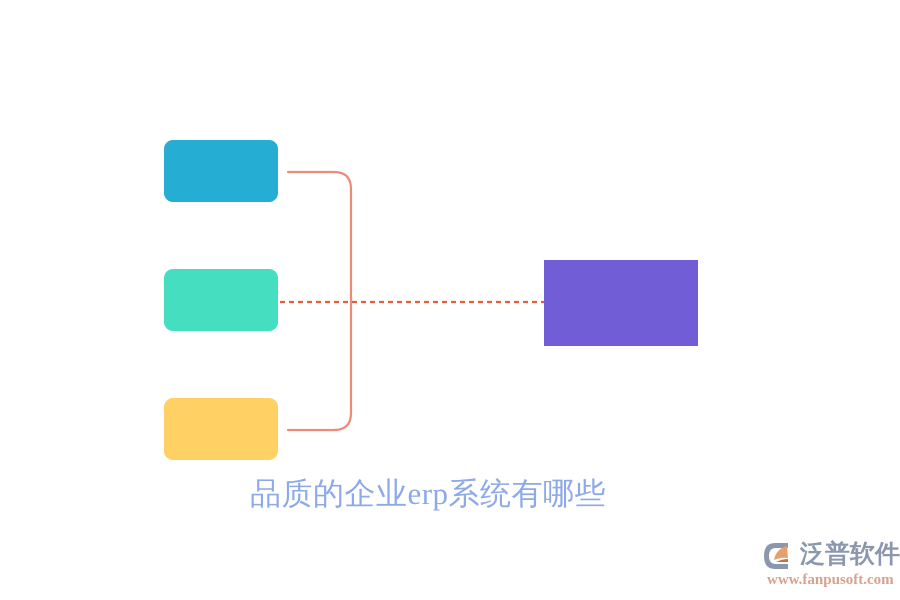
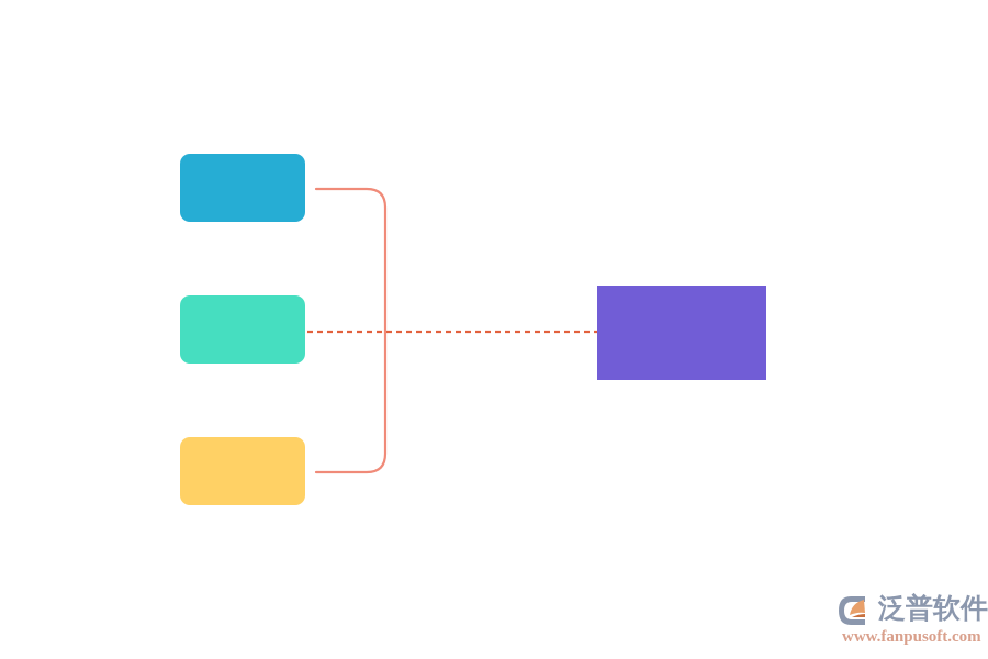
- 品质的企业erp系统有哪些
  泛普软件
  www.fanpusoft.com
